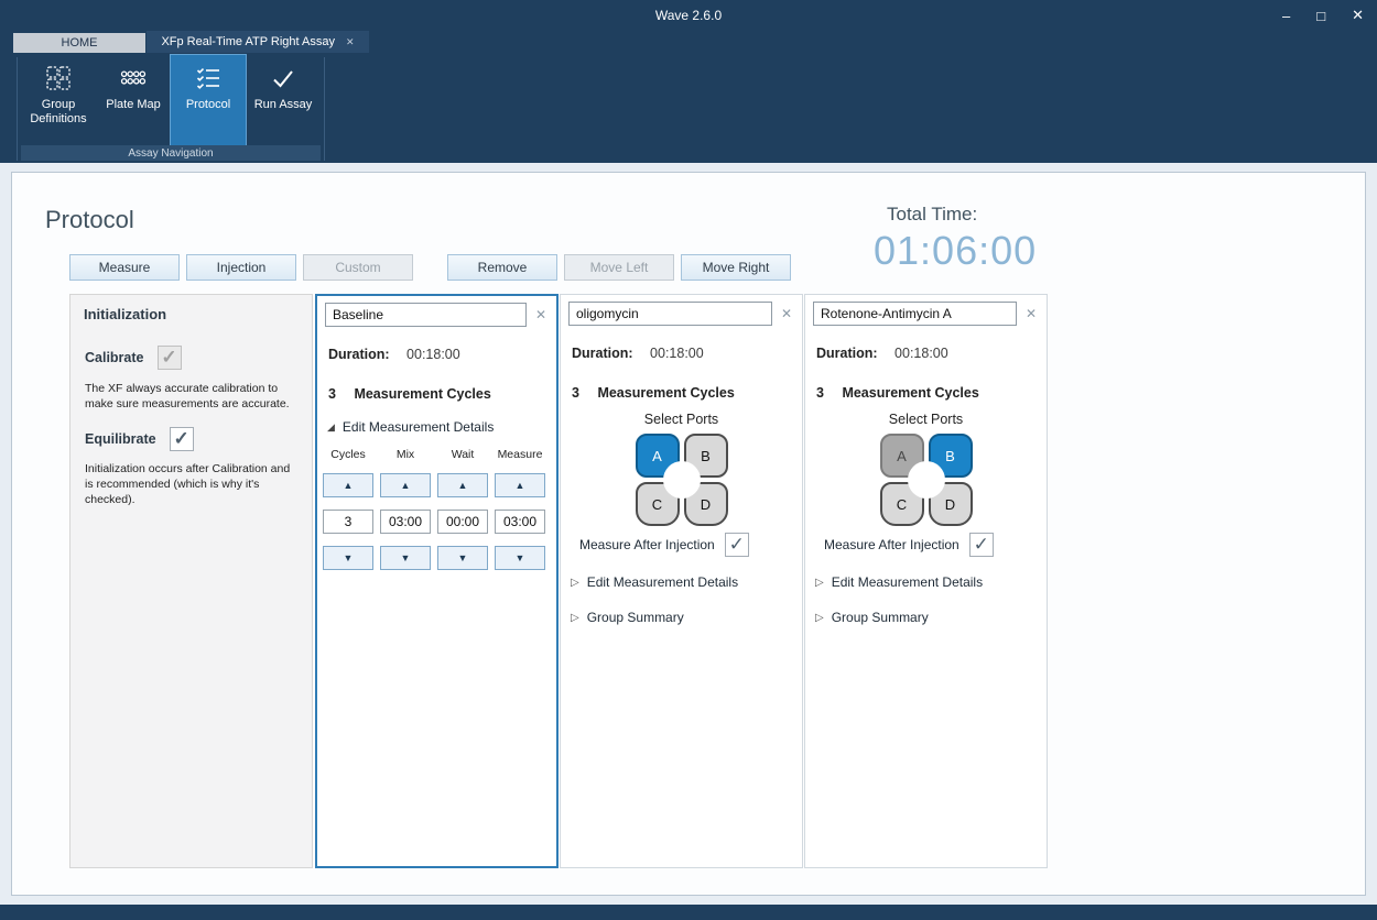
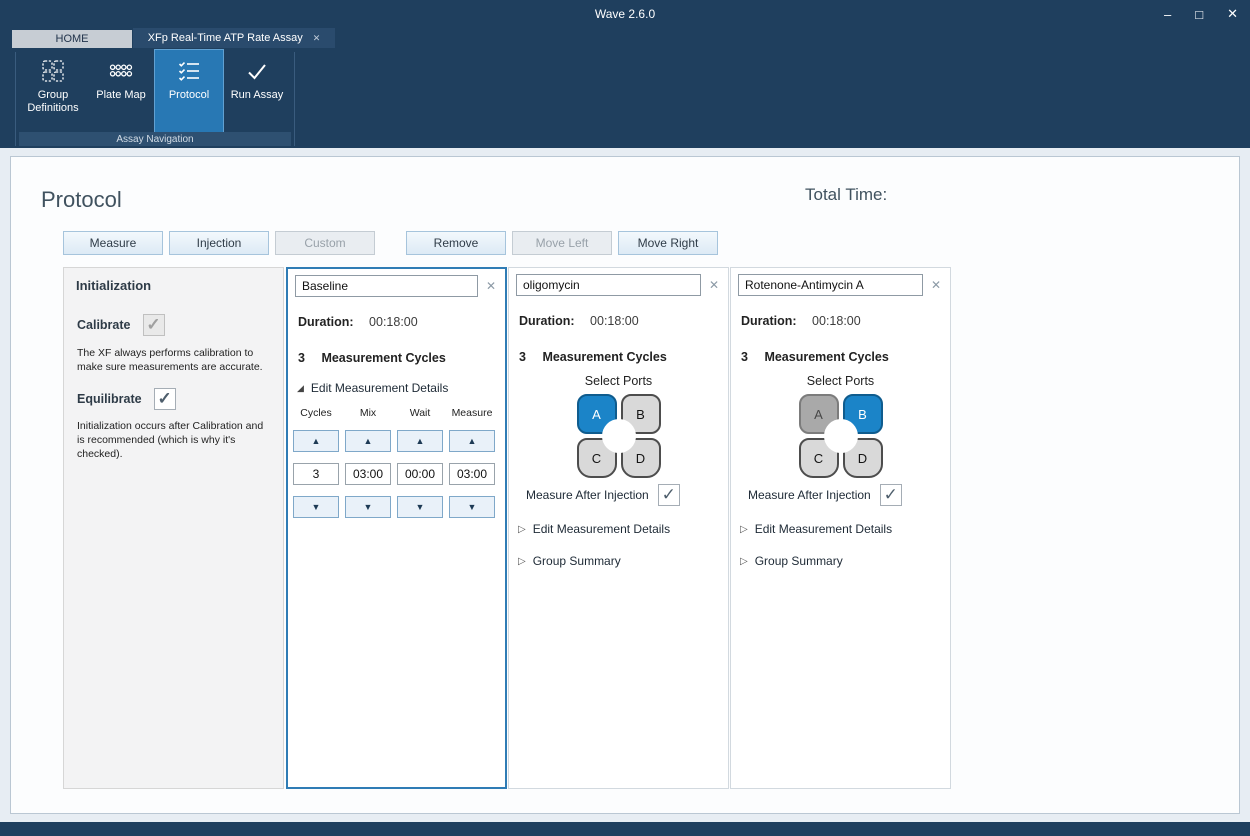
  Wave 2.6.0
  –
  □
  ✕
  HOME
- XFp Real-Time ATP Right Assay
+ XFp Real-Time ATP Rate Assay
  ✕
  Group Definitions
  Plate Map
  Protocol
  Run Assay
  Assay Navigation
  Protocol
  Total Time:
- 01:06:00
  Measure
  Injection
  Custom
  Remove
  Move Left
  Move Right
  Initialization
  Calibrate
  ✓
- The XF always accurate calibration to make sure measurements are accurate.
+ The XF always performs calibration to make sure measurements are accurate.
  Equilibrate
  ✓
  Initialization occurs after Calibration and is recommended (which is why it's checked).
  Baseline
  ✕
  Duration: 00:18:00
  3 Measurement Cycles
  ◢
  Edit Measurement Details
  Cycles
  Mix
  Wait
  Measure
  ▲
  ▲
  ▲
  ▲
  3
  03:00
  00:00
  03:00
  ▼
  ▼
  ▼
  ▼
  oligomycin
  ✕
  Duration: 00:18:00
  3 Measurement Cycles
  Select Ports
  A
  B
  C
  D
  Measure After Injection
  ✓
  ▷
  Edit Measurement Details
  ▷
  Group Summary
  Rotenone-Antimycin A
  ✕
  Duration: 00:18:00
  3 Measurement Cycles
  Select Ports
  A
  B
  C
  D
  Measure After Injection
  ✓
  ▷
  Edit Measurement Details
  ▷
  Group Summary
